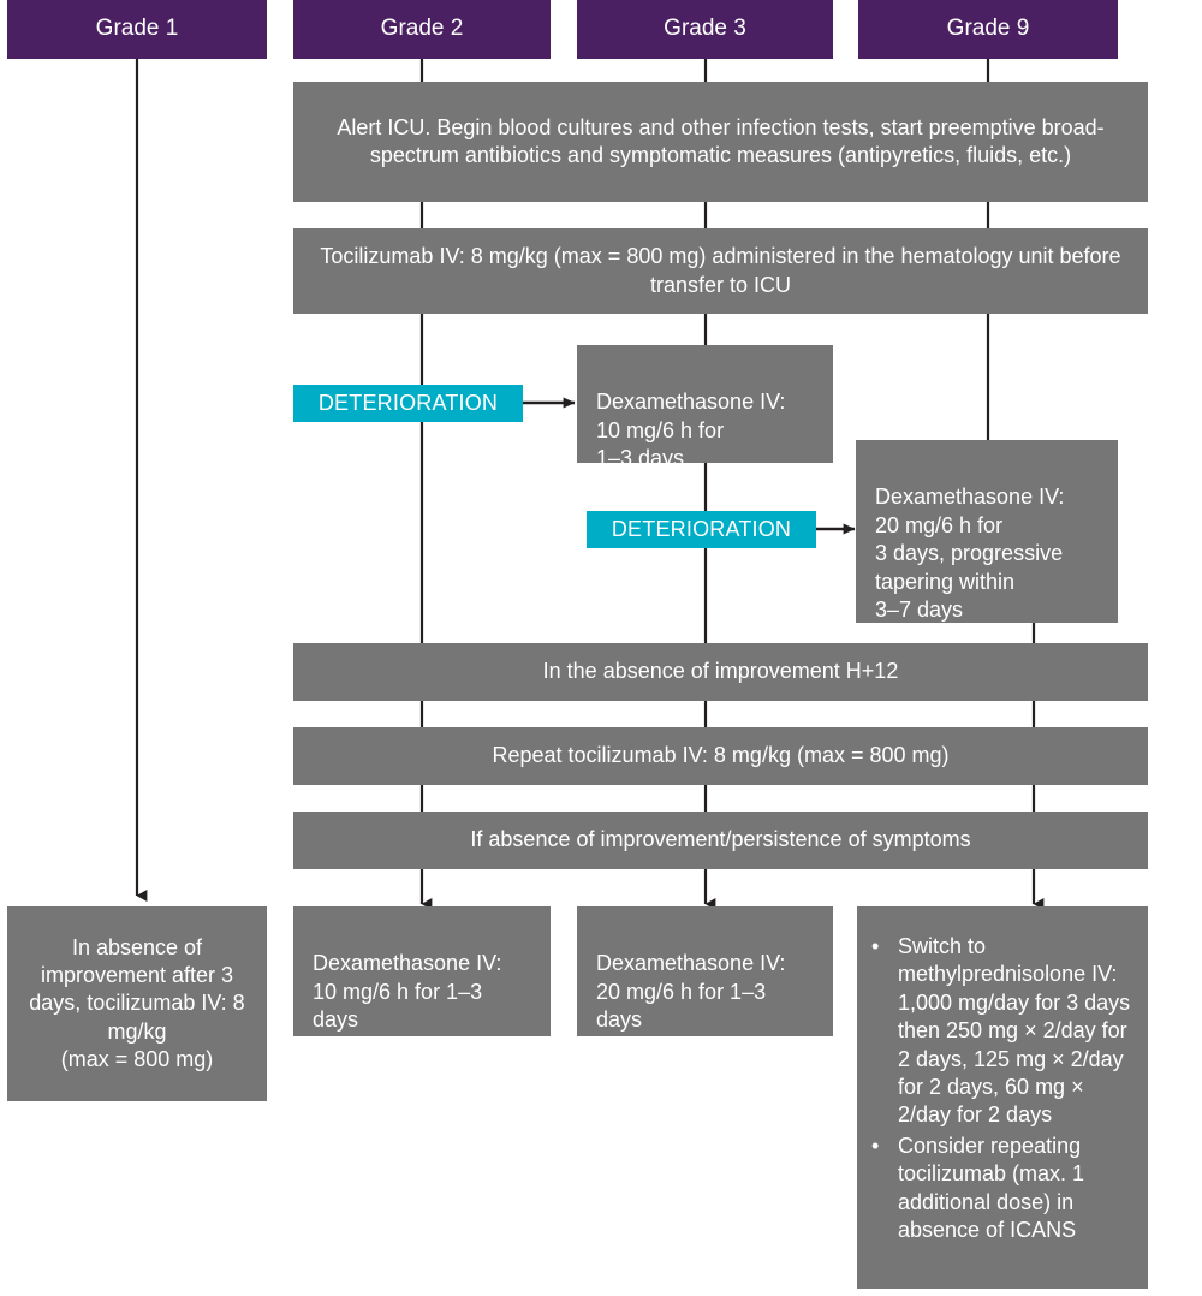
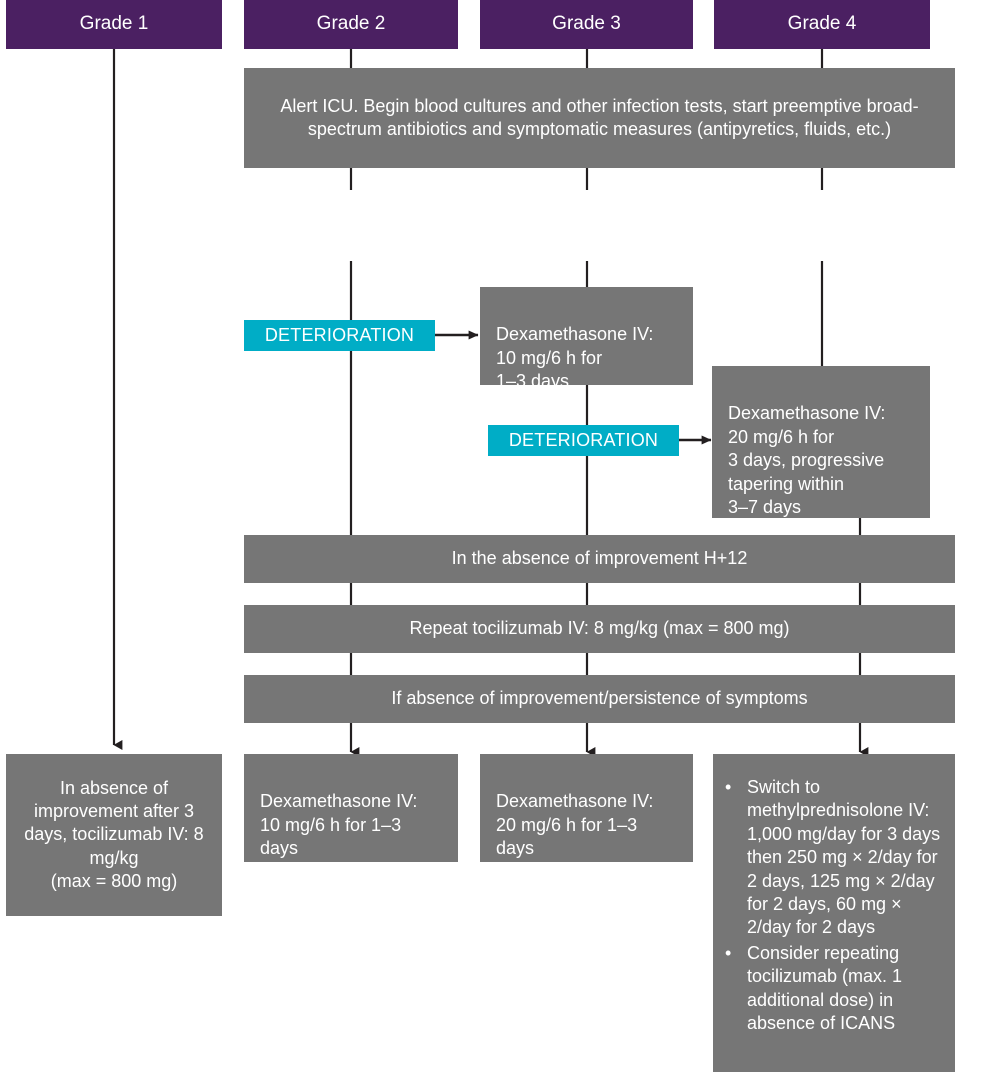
  Grade 1
  Grade 2
  Grade 3
- Grade 9
+ Grade 4
  Alert ICU. Begin blood cultures and other infection tests, start preemptive broad-spectrum antibiotics and symptomatic measures (antipyretics, fluids, etc.)
- Tocilizumab IV: 8 mg/kg (max = 800 mg) administered in the hematology unit before transfer to ICU
  DETERIORATION
  Dexamethasone IV:
  10 mg/6 h for
  1–3 days
  DETERIORATION
  Dexamethasone IV:
  20 mg/6 h for
  3 days, progressive
  tapering within
  3–7 days
  In the absence of improvement H+12
  Repeat tocilizumab IV: 8 mg/kg (max = 800 mg)
  If absence of improvement/persistence of symptoms
  In absence of improvement after 3 days, tocilizumab IV: 8 mg/kg
  (max = 800 mg)
  Dexamethasone IV:
  10 mg/6 h for 1–3 days
  Dexamethasone IV:
  20 mg/6 h for 1–3 days
  Switch to methylprednisolone IV: 1,000 mg/day for 3 days then 250 mg × 2/day for 2 days, 125 mg × 2/day for 2 days, 60 mg × 2/day for 2 days
  Consider repeating tocilizumab (max. 1 additional dose) in absence of ICANS
